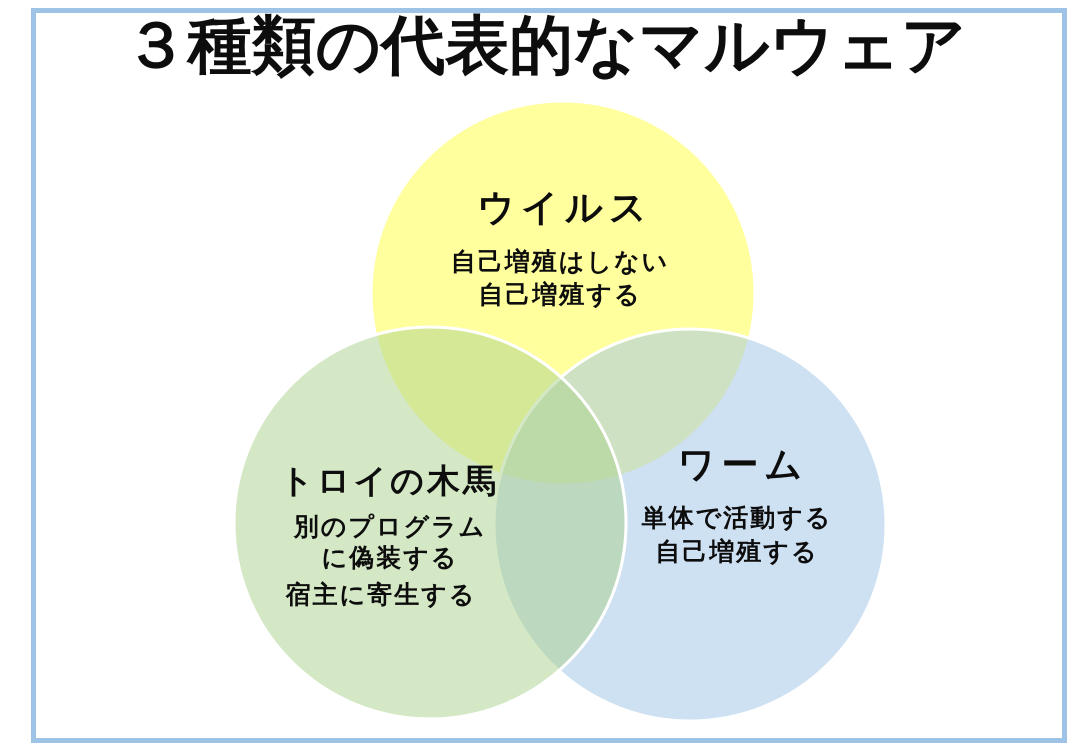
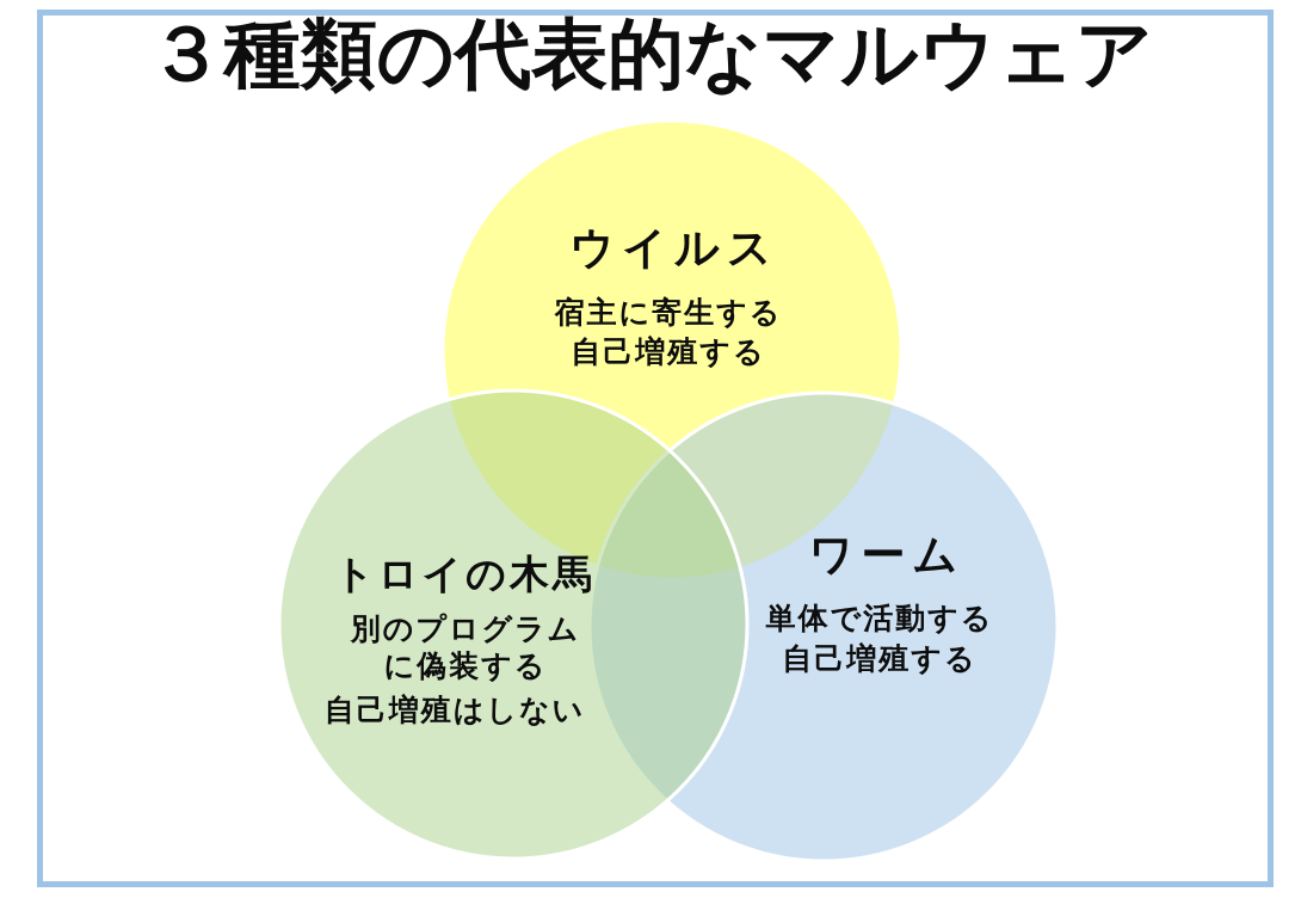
  ３種類の代表的なマルウェア
  ウイルス
- 自己増殖はしない
+ 宿主に寄生する
  自己増殖する
  トロイの木馬
  別のプログラム
  に偽装する
- 宿主に寄生する
+ 自己増殖はしない
  ワーム
  単体で活動する
  自己増殖する
